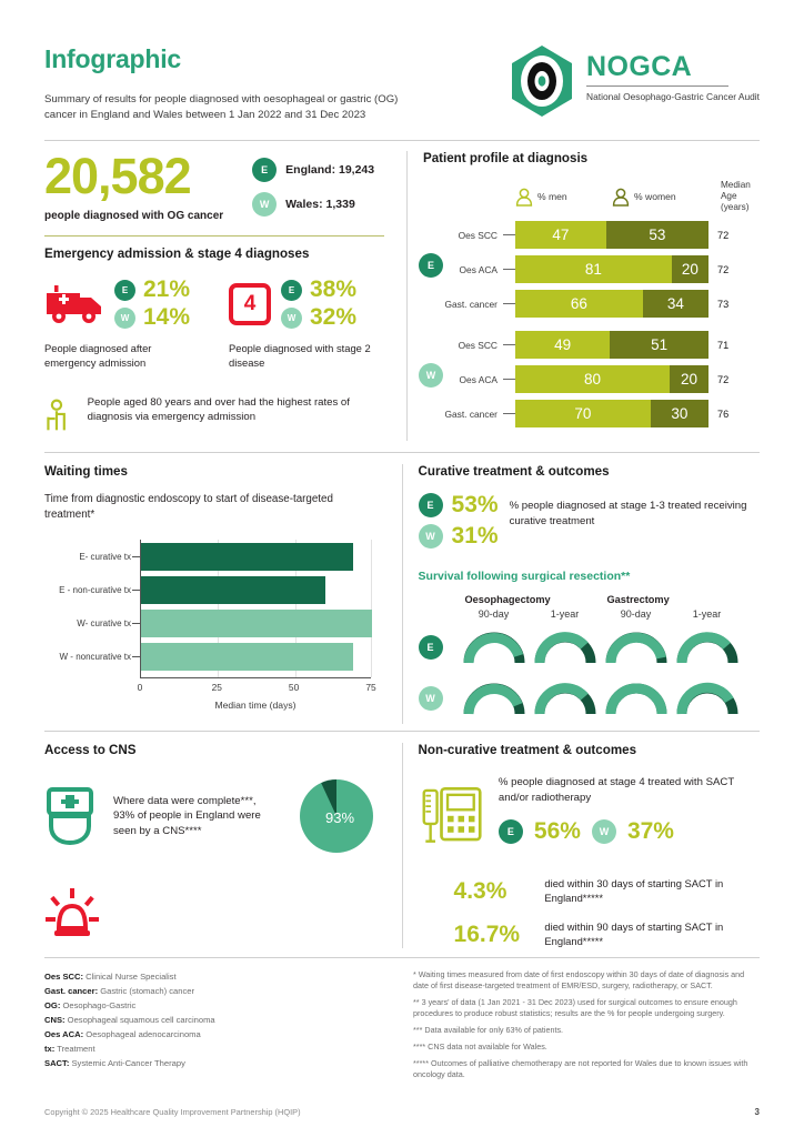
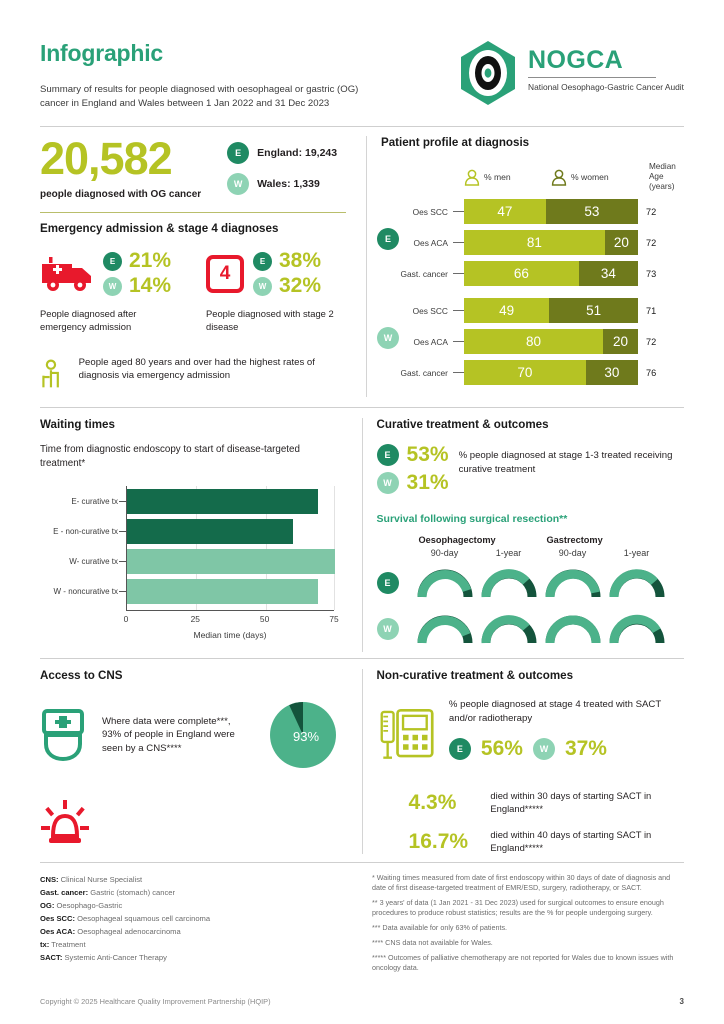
  Infographic
  Summary of results for people diagnosed with oesophageal or gastric (OG) cancer in England and Wales between 1 Jan 2022 and 31 Dec 2023
  NOGCA
  National Oesophago-Gastric Cancer Audit
  20,582
  people diagnosed with OG cancer
  E
  England: 19,243
  W
  Wales: 1,339
  Emergency admission & stage 4 diagnoses
  E
  21%
  W
  14%
  People diagnosed after emergency admission
  4
  E
  38%
  W
  32%
  People diagnosed with stage 2 disease
  People aged 80 years and over had the highest rates of diagnosis via emergency admission
  Patient profile at diagnosis
  % men
  % women
  Median
  Age
  (years)
  E
  Oes SCC
  47
  53
  72
  Oes ACA
  81
  20
  72
  Gast. cancer
  66
  34
  73
  W
  Oes SCC
  49
  51
  71
  Oes ACA
  80
  20
  72
  Gast. cancer
  70
  30
  76
  Waiting times
  Time from diagnostic endoscopy to start of disease-targeted treatment*
  E- curative tx
  E - non-curative tx
  W- curative tx
  W - noncurative tx
  0
  25
  50
  75
  Median time (days)
  Curative treatment & outcomes
  E
  53%
  W
  31%
  % people diagnosed at stage 1-3 treated receiving curative treatment
  Survival following surgical resection**
  Oesophagectomy
  Gastrectomy
  90-day
  1-year
  90-day
  1-year
  E
  W
  Access to CNS
  Where data were complete***, 93% of people in England were seen by a CNS****
  93%
  Non-curative treatment & outcomes
  % people diagnosed at stage 4 treated with SACT and/or radiotherapy
  E
  56%
  W
  37%
  4.3%
  died within 30 days of starting SACT in England*****
  16.7%
- died within 90 days of starting SACT in England*****
+ died within 40 days of starting SACT in England*****
- Oes SCC: Clinical Nurse Specialist
+ CNS: Clinical Nurse Specialist
  Gast. cancer: Gastric (stomach) cancer
  OG: Oesophago-Gastric
- CNS: Oesophageal squamous cell carcinoma
+ Oes SCC: Oesophageal squamous cell carcinoma
  Oes ACA: Oesophageal adenocarcinoma
  tx: Treatment
  SACT: Systemic Anti-Cancer Therapy
  * Waiting times measured from date of first endoscopy within 30 days of date of diagnosis and date of first disease-targeted treatment of EMR/ESD, surgery, radiotherapy, or SACT.
  ** 3 years' of data (1 Jan 2021 - 31 Dec 2023) used for surgical outcomes to ensure enough procedures to produce robust statistics; results are the % for people undergoing surgery.
  *** Data available for only 63% of patients.
  **** CNS data not available for Wales.
  ***** Outcomes of palliative chemotherapy are not reported for Wales due to known issues with oncology data.
  Copyright © 2025 Healthcare Quality Improvement Partnership (HQIP)
  3
